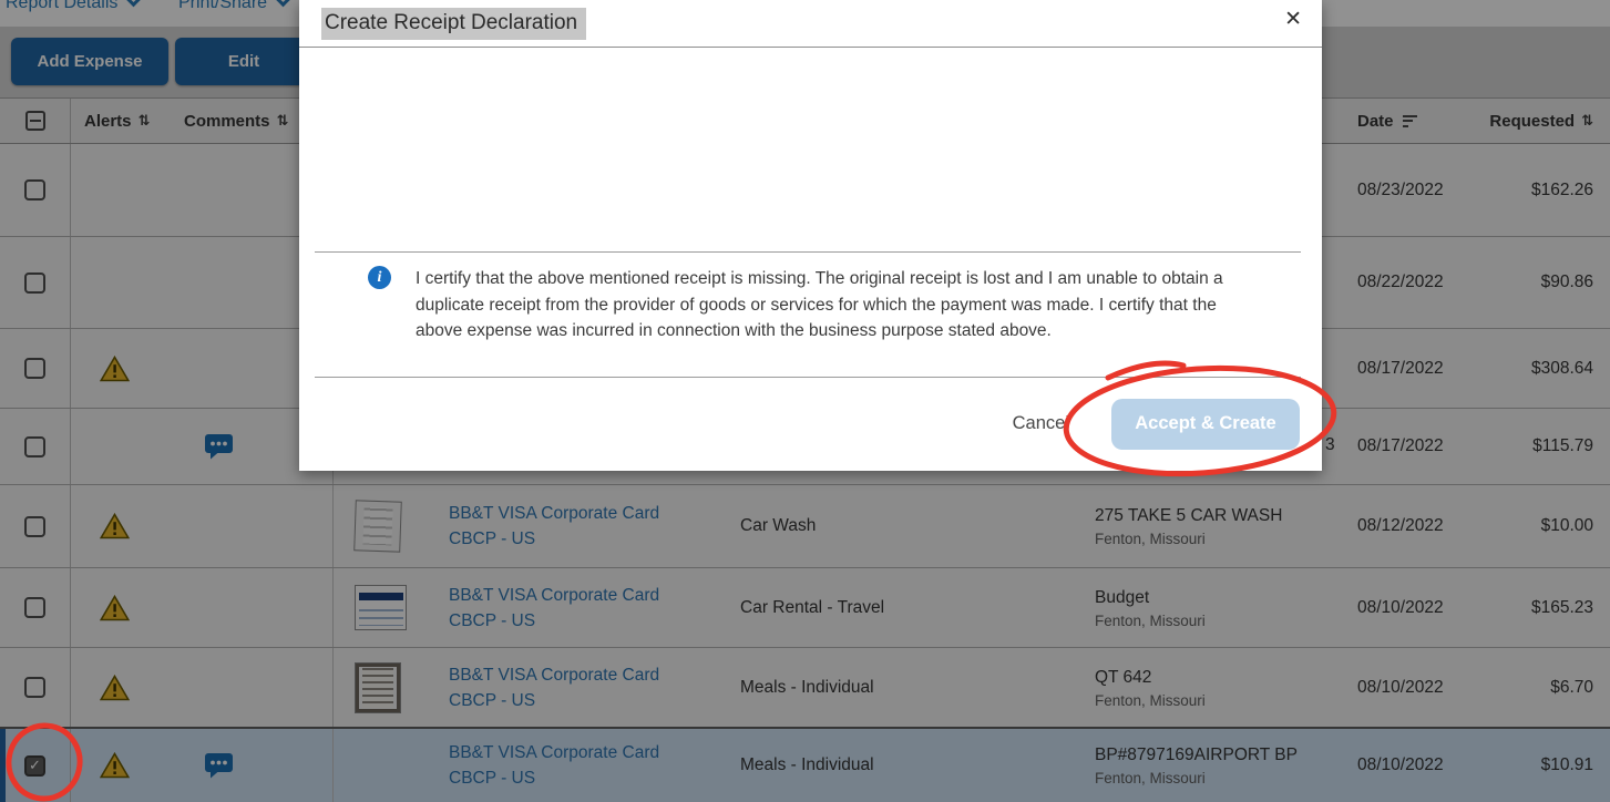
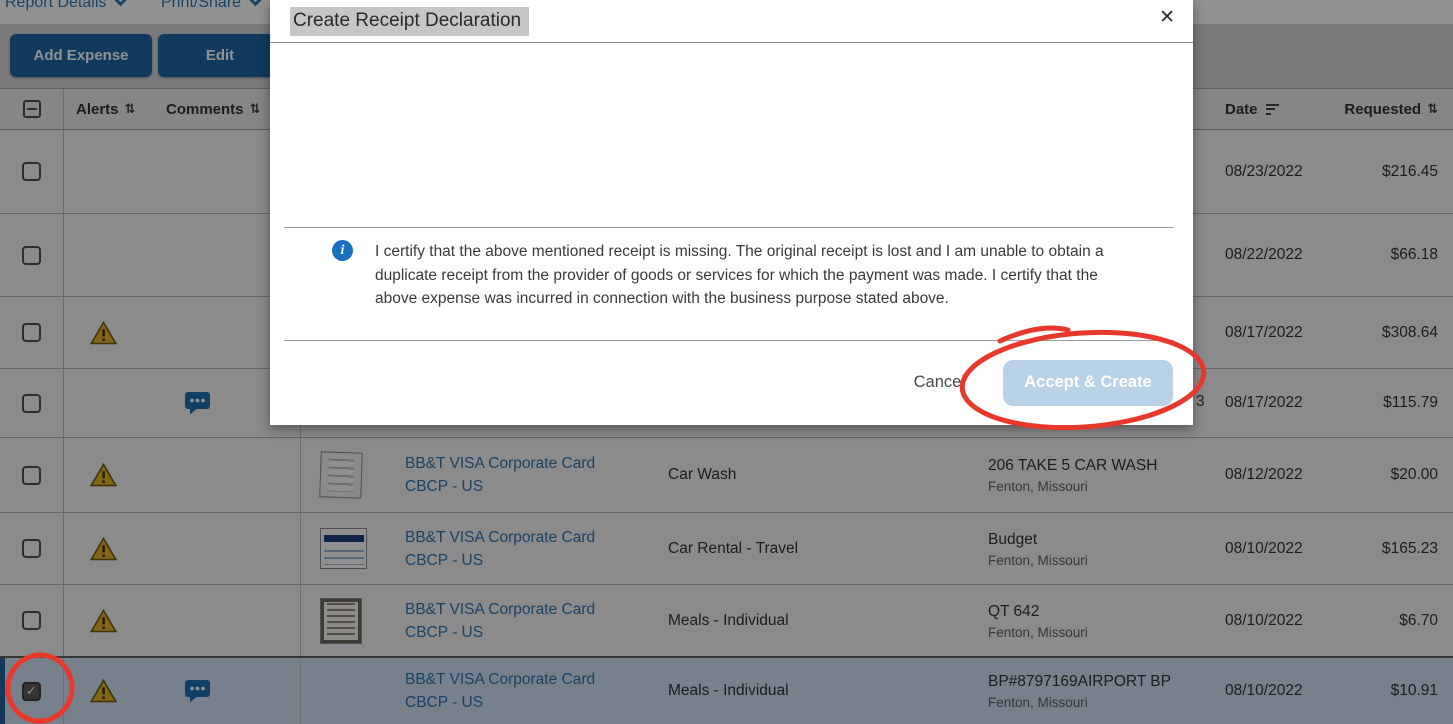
  Report Details
  Print/Share
  Add Expense
  Edit
  Alerts
  ⇅
  Comments
  ⇅
  Date
  Requested
  ⇅
  08/23/2022
- $162.26
+ $216.45
  08/22/2022
- $90.86
+ $66.18
  08/17/2022
  $308.64
  08/17/2022
  $115.79
  3
  BB&T VISA Corporate Card
  CBCP - US
  Car Wash
- 275 TAKE 5 CAR WASH
+ 206 TAKE 5 CAR WASH
  Fenton, Missouri
  08/12/2022
- $10.00
+ $20.00
  BB&T VISA Corporate Card
  CBCP - US
  Car Rental - Travel
  Budget
  Fenton, Missouri
  08/10/2022
  $165.23
  BB&T VISA Corporate Card
  CBCP - US
  Meals - Individual
  QT 642
  Fenton, Missouri
  08/10/2022
  $6.70
  BB&T VISA Corporate Card
  CBCP - US
  Meals - Individual
  BP#8797169AIRPORT BP
  Fenton, Missouri
  08/10/2022
  $10.91
  Create Receipt Declaration
  ✕
  i
  I certify that the above mentioned receipt is missing. The original receipt is lost and I am unable to obtain a duplicate receipt from the provider of goods or services for which the payment was made. I certify that the above expense was incurred in connection with the business purpose stated above.
  Cance
  Accept & Create
